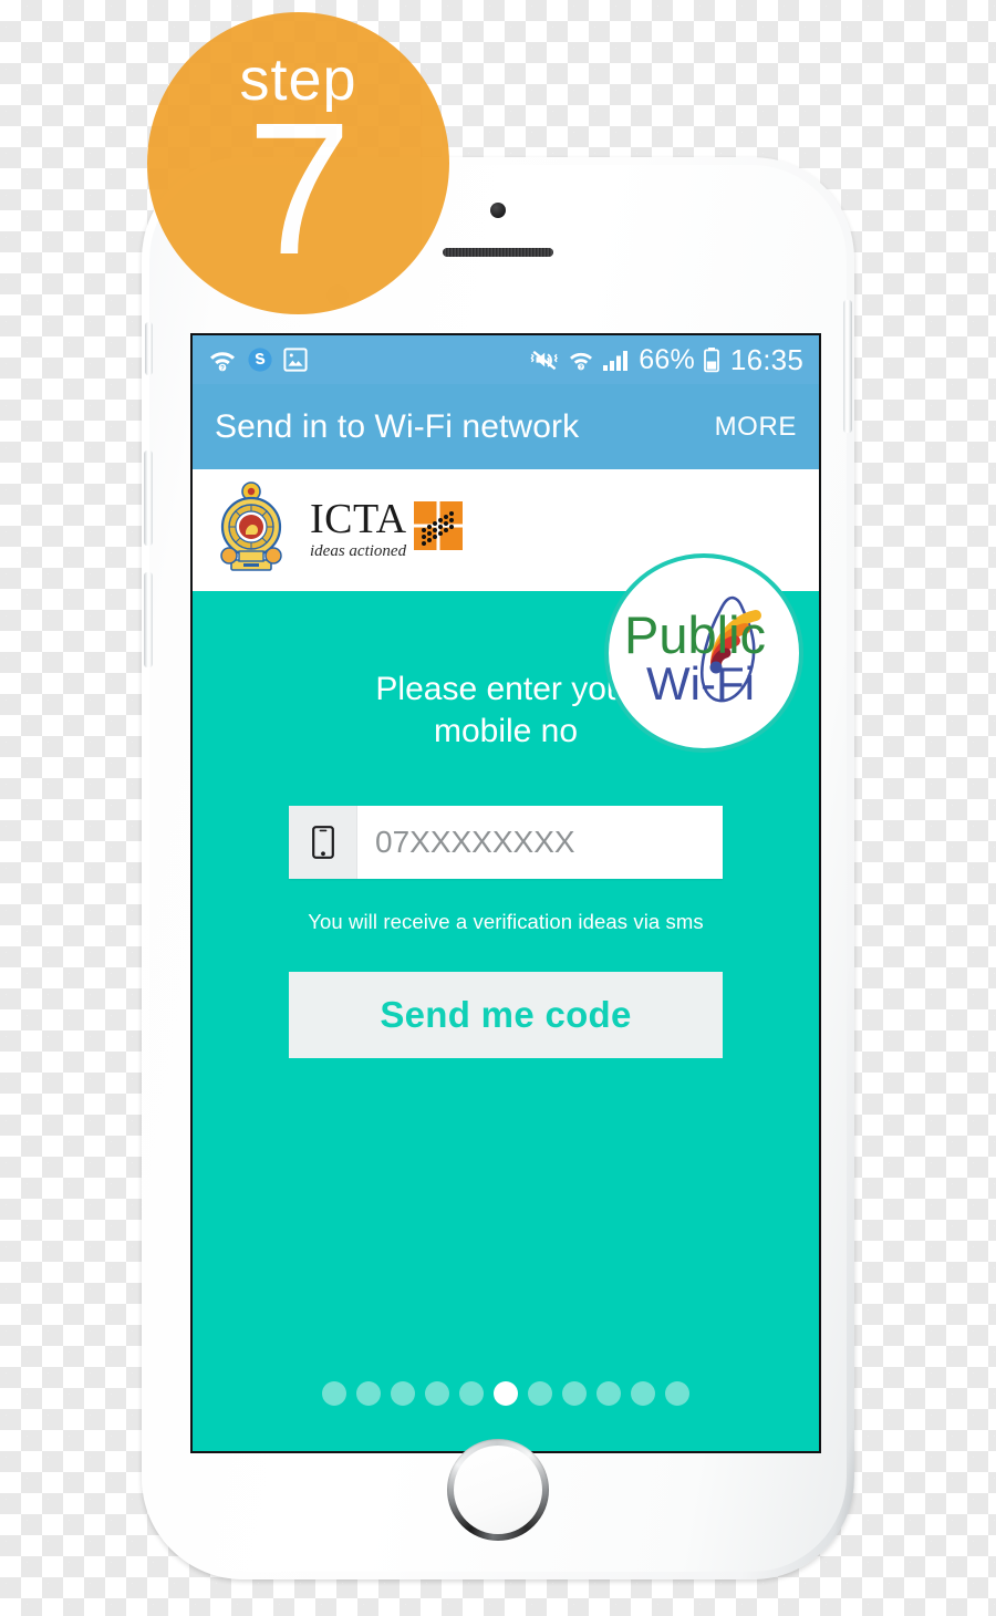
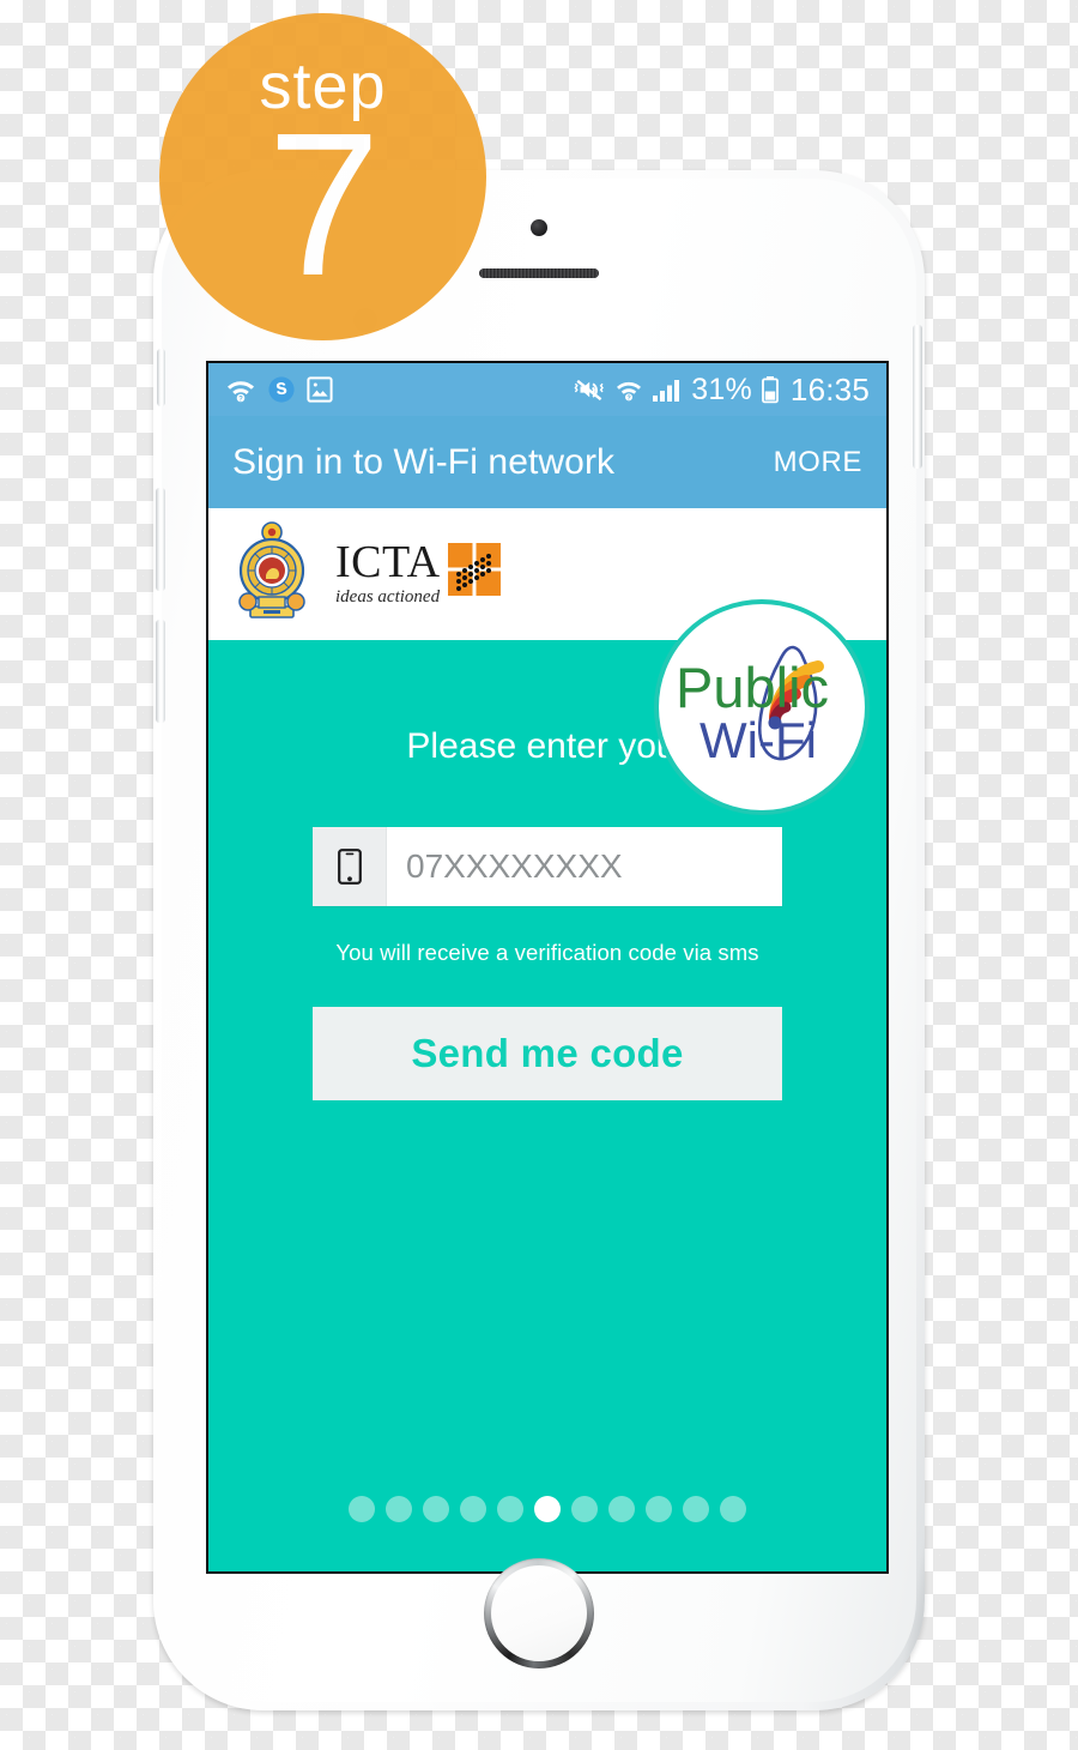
- 66%
+ 31%
  16:35
- Send in to Wi-Fi network
+ Sign in to Wi-Fi network
  MORE
  ICTA
  ideas actioned
  Public
  Wi-Fi
  Please enter yo
- mobile no
  07XXXXXXXX
- You will receive a verification ideas via sms
+ You will receive a verification code via sms
  Send me code
  step
  7
